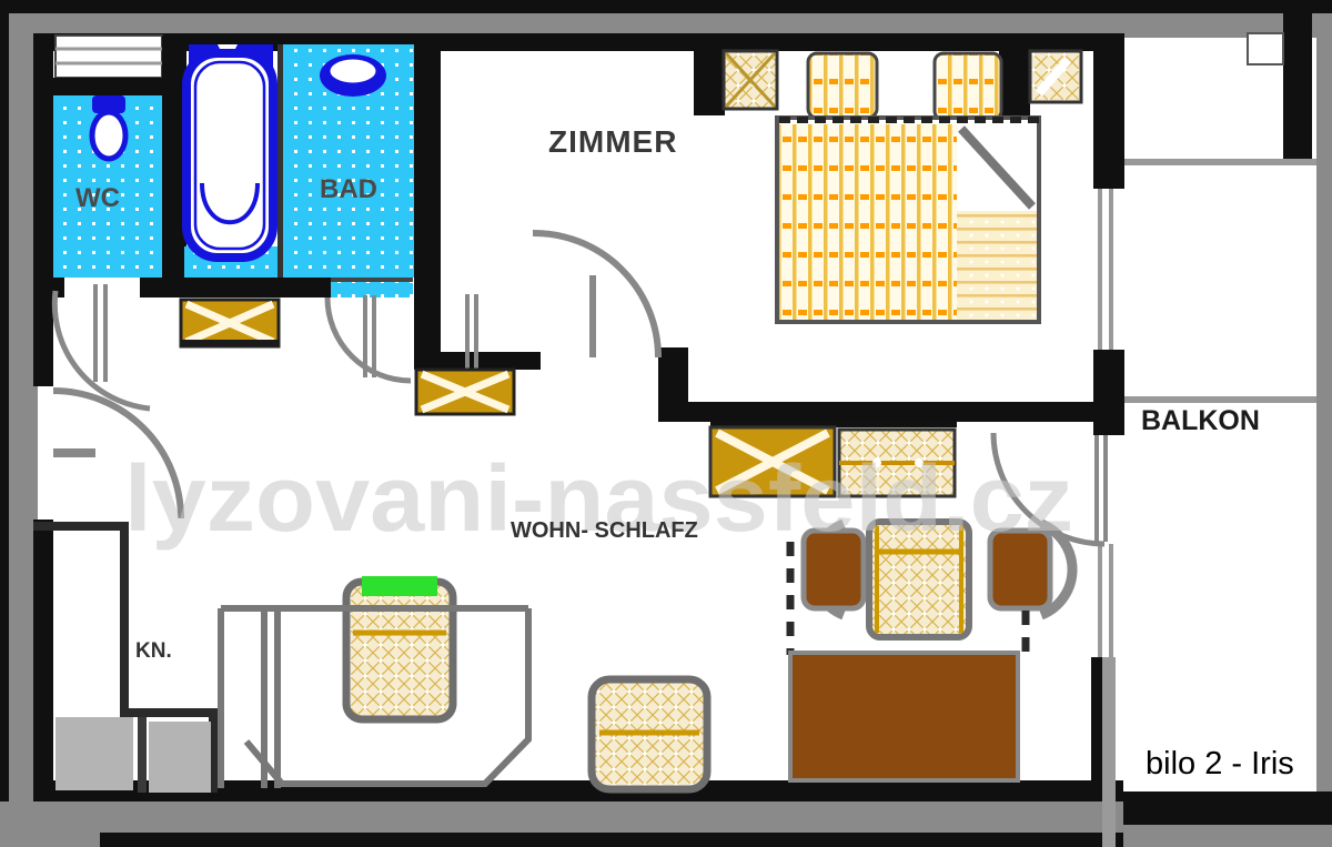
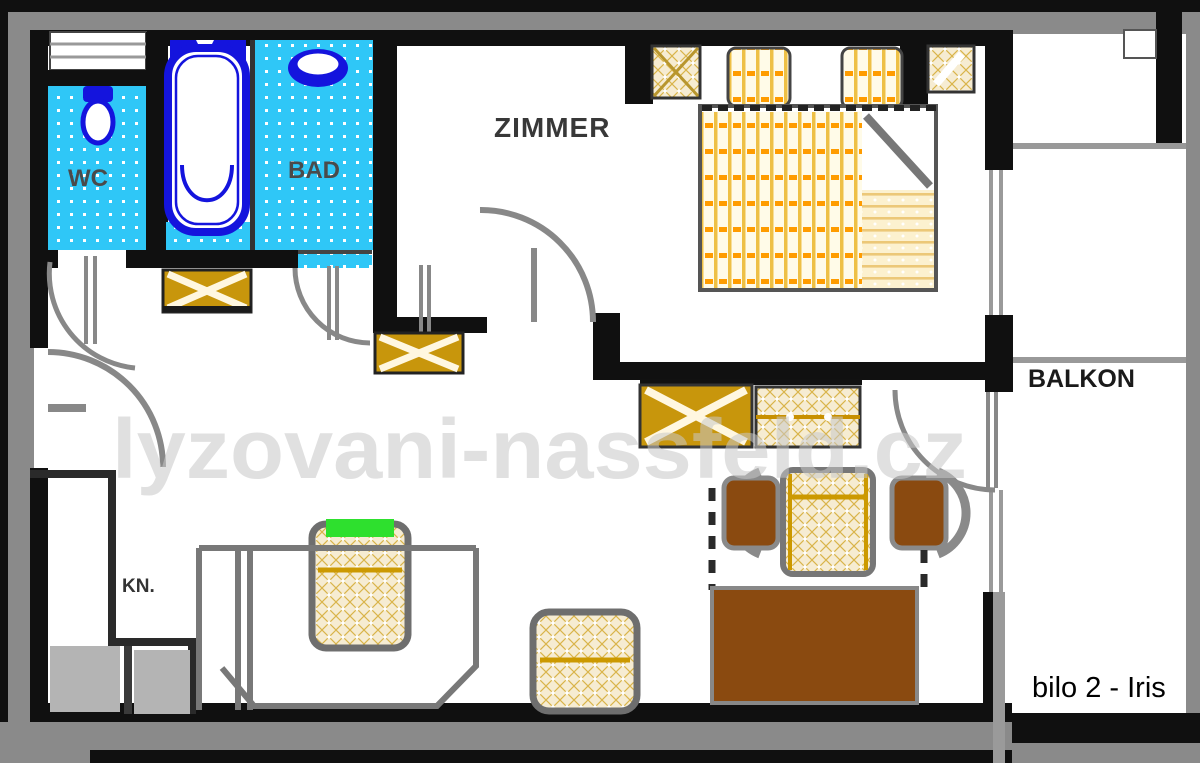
  lyzovani-nassfeld.cz
  WC
  BAD
  ZIMMER
  BALKON
- WOHN- SCHLAFZ
  KN.
  bilo 2 - Iris
